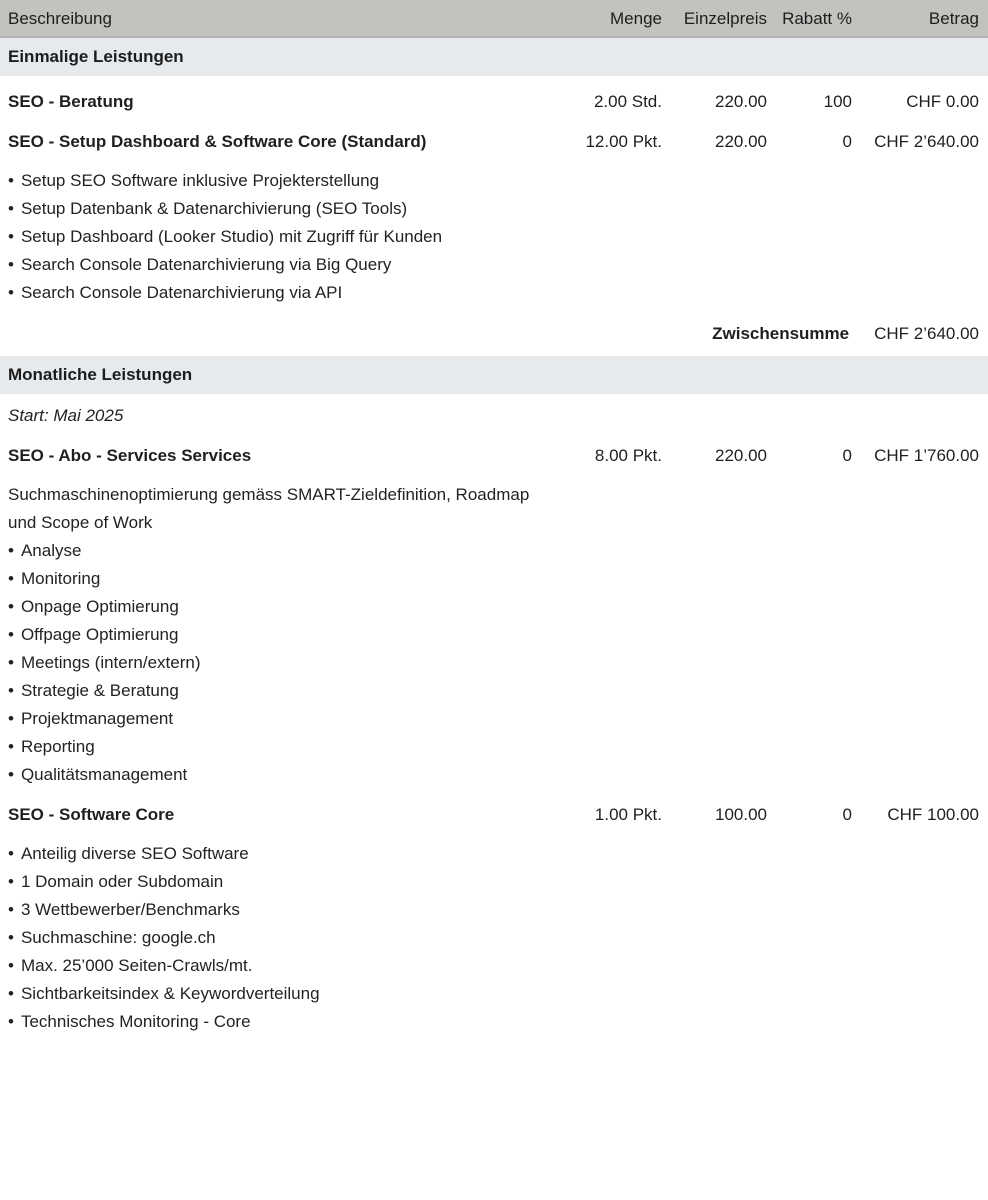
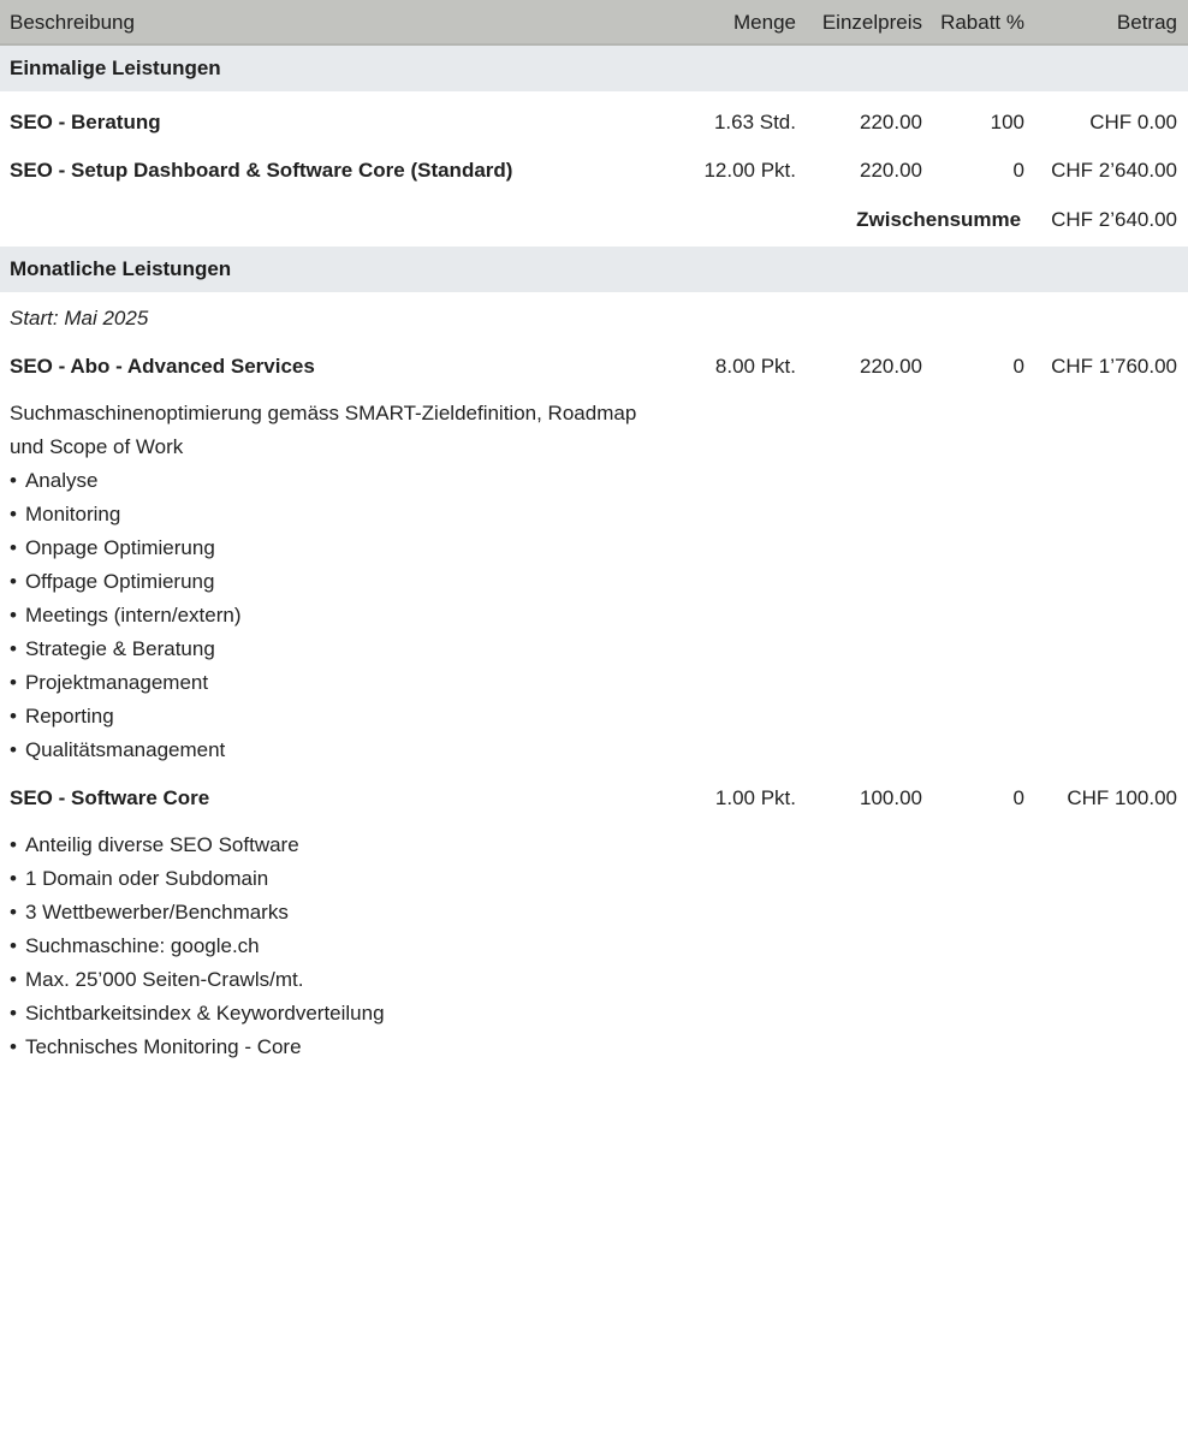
  Beschreibung
  Menge
  Einzelpreis
  Rabatt %
  Betrag
  Einmalige Leistungen
  SEO - Beratung
- 2.00 Std.
+ 1.63 Std.
  220.00
  100
  CHF 0.00
  SEO - Setup Dashboard & Software Core (Standard)
  12.00 Pkt.
  220.00
  0
  CHF 2’640.00
- • Setup SEO Software inklusive Projekterstellung
- • Setup Datenbank & Datenarchivierung (SEO Tools)
- • Setup Dashboard (Looker Studio) mit Zugriff für Kunden
- • Search Console Datenarchivierung via Big Query
- • Search Console Datenarchivierung via API
  Zwischensumme
  CHF 2’640.00
  Monatliche Leistungen
  Start: Mai 2025
- SEO - Abo - Services Services
+ SEO - Abo - Advanced Services
  8.00 Pkt.
  220.00
  0
  CHF 1’760.00
  Suchmaschinenoptimierung gemäss SMART-Zieldefinition, Roadmap und Scope of Work
  • Analyse
  • Monitoring
  • Onpage Optimierung
  • Offpage Optimierung
  • Meetings (intern/extern)
  • Strategie & Beratung
  • Projektmanagement
  • Reporting
  • Qualitätsmanagement
  SEO - Software Core
  1.00 Pkt.
  100.00
  0
  CHF 100.00
  • Anteilig diverse SEO Software
  • 1 Domain oder Subdomain
  • 3 Wettbewerber/Benchmarks
  • Suchmaschine: google.ch
  • Max. 25’000 Seiten-Crawls/mt.
  • Sichtbarkeitsindex & Keywordverteilung
  • Technisches Monitoring - Core
